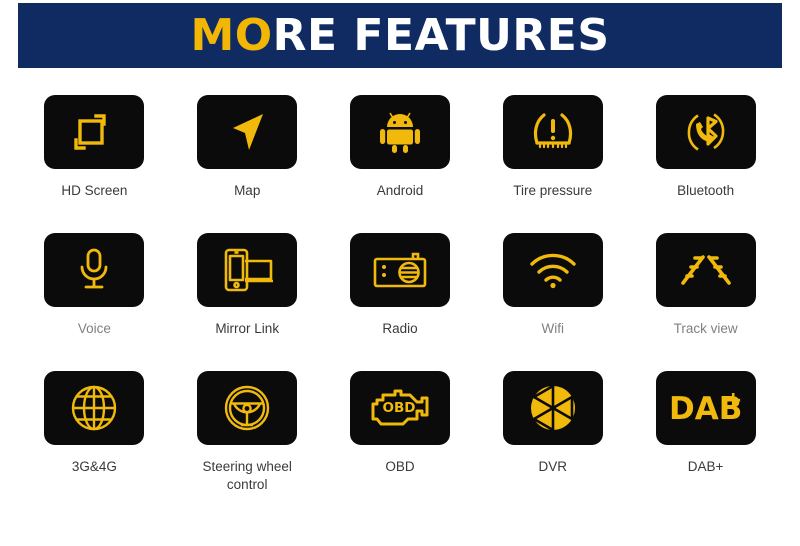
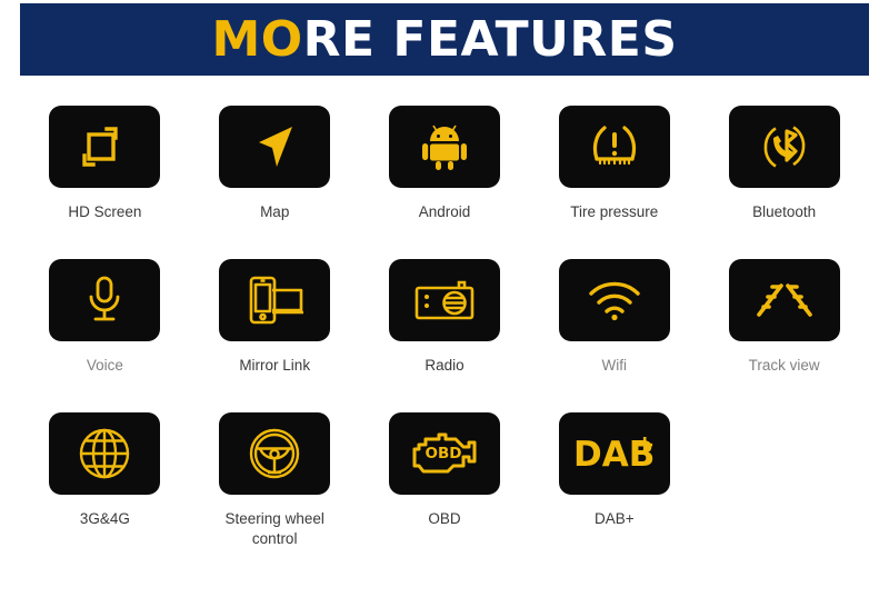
  MORE FEATURES
  HD Screen
  Map
  Android
  Tire pressure
  Bluetooth
  Voice
  Mirror Link
  Radio
  Wifi
  Track view
  3G&4G
  Steering wheel control
  OBD
  OBD
- DVR
  DAB
  +
  DAB+
